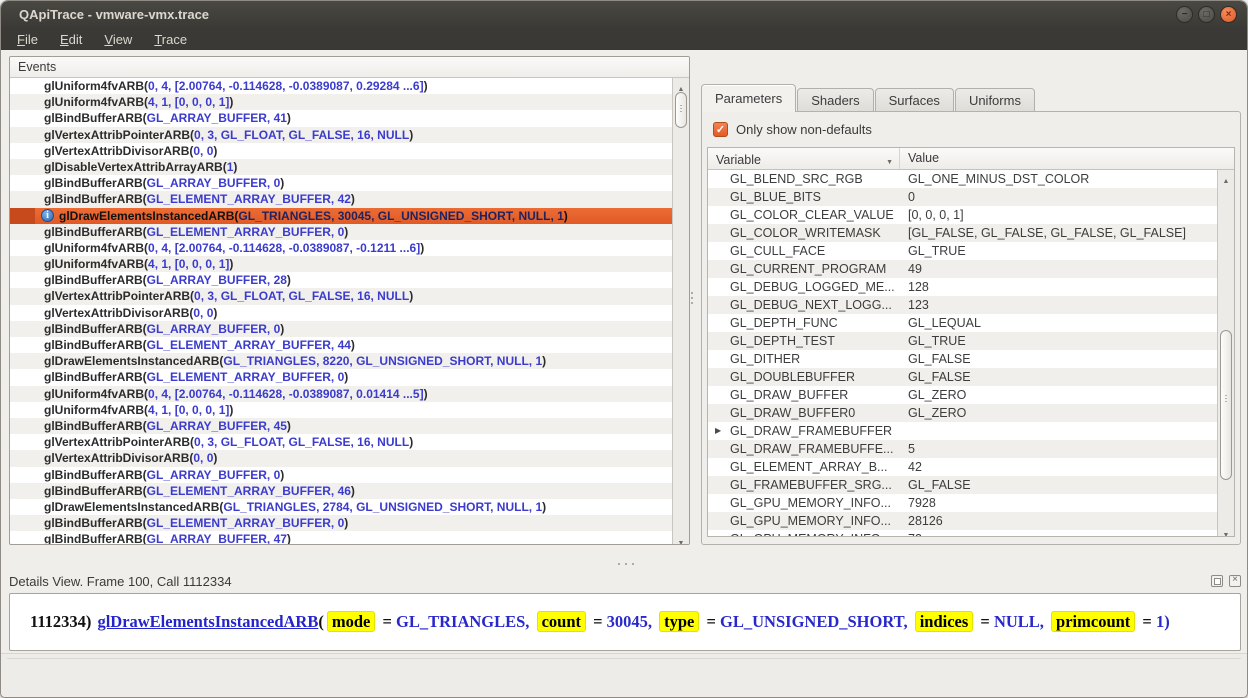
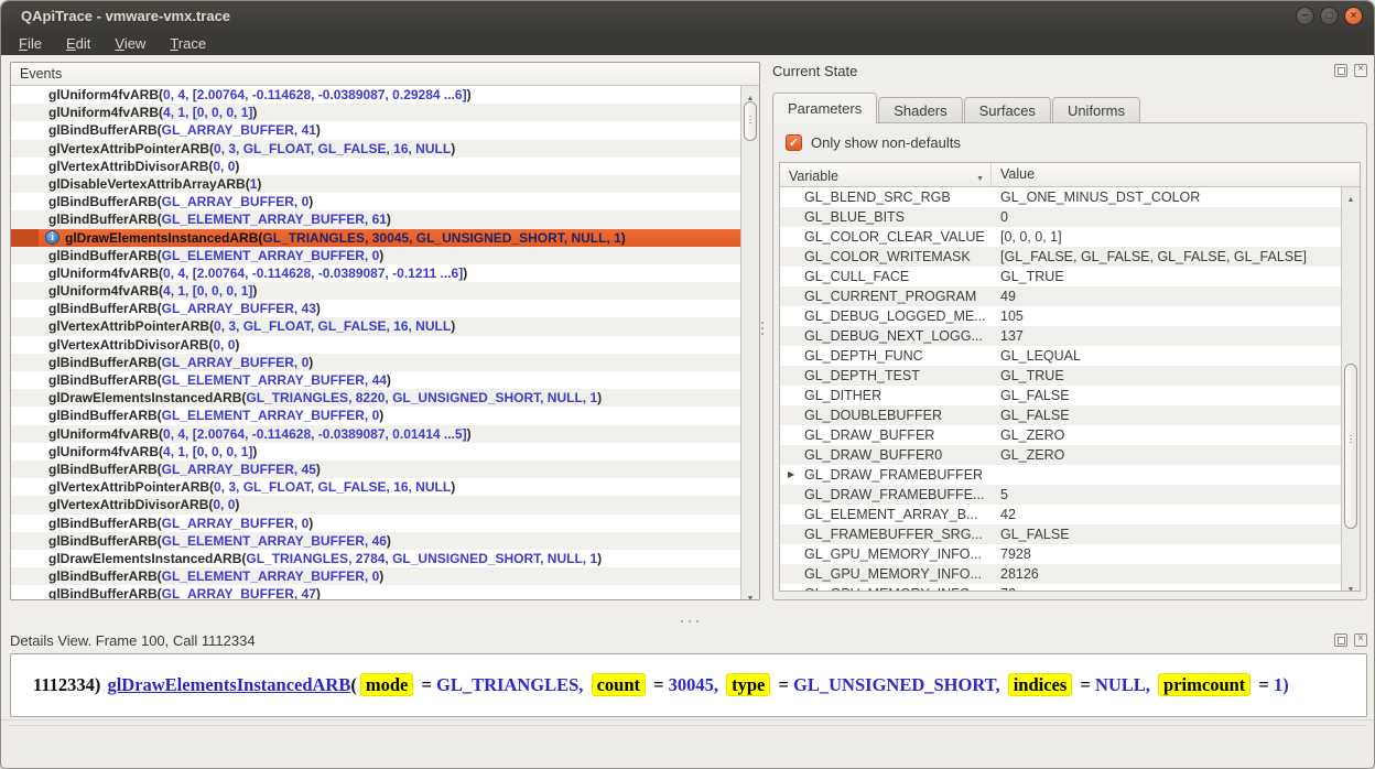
  QApiTrace - vmware-vmx.trace
  −
  □
  ×
  File
  Edit
  View
  Trace
  Events
  glUniform4fvARB(0, 4, [2.00764, -0.114628, -0.0389087, 0.29284 ...6])
  glUniform4fvARB(4, 1, [0, 0, 0, 1])
  glBindBufferARB(GL_ARRAY_BUFFER, 41)
  glVertexAttribPointerARB(0, 3, GL_FLOAT, GL_FALSE, 16, NULL)
  glVertexAttribDivisorARB(0, 0)
  glDisableVertexAttribArrayARB(1)
  glBindBufferARB(GL_ARRAY_BUFFER, 0)
- glBindBufferARB(GL_ELEMENT_ARRAY_BUFFER, 42)
+ glBindBufferARB(GL_ELEMENT_ARRAY_BUFFER, 61)
  i
  glDrawElementsInstancedARB
  (
  GL_TRIANGLES, 30045, GL_UNSIGNED_SHORT, NULL, 1
  )
  glBindBufferARB(GL_ELEMENT_ARRAY_BUFFER, 0)
  glUniform4fvARB(0, 4, [2.00764, -0.114628, -0.0389087, -0.1211 ...6])
  glUniform4fvARB(4, 1, [0, 0, 0, 1])
- glBindBufferARB(GL_ARRAY_BUFFER, 28)
+ glBindBufferARB(GL_ARRAY_BUFFER, 43)
  glVertexAttribPointerARB(0, 3, GL_FLOAT, GL_FALSE, 16, NULL)
  glVertexAttribDivisorARB(0, 0)
  glBindBufferARB(GL_ARRAY_BUFFER, 0)
  glBindBufferARB(GL_ELEMENT_ARRAY_BUFFER, 44)
  glDrawElementsInstancedARB(GL_TRIANGLES, 8220, GL_UNSIGNED_SHORT, NULL, 1)
  glBindBufferARB(GL_ELEMENT_ARRAY_BUFFER, 0)
  glUniform4fvARB(0, 4, [2.00764, -0.114628, -0.0389087, 0.01414 ...5])
  glUniform4fvARB(4, 1, [0, 0, 0, 1])
  glBindBufferARB(GL_ARRAY_BUFFER, 45)
  glVertexAttribPointerARB(0, 3, GL_FLOAT, GL_FALSE, 16, NULL)
  glVertexAttribDivisorARB(0, 0)
  glBindBufferARB(GL_ARRAY_BUFFER, 0)
  glBindBufferARB(GL_ELEMENT_ARRAY_BUFFER, 46)
  glDrawElementsInstancedARB(GL_TRIANGLES, 2784, GL_UNSIGNED_SHORT, NULL, 1)
  glBindBufferARB(GL_ELEMENT_ARRAY_BUFFER, 0)
  glBindBufferARB(GL_ARRAY_BUFFER, 47)
+ Current State
  Parameters
  Shaders
  Surfaces
  Uniforms
  Only show non-defaults
  Variable
  Value
  GL_BLEND_SRC_RGB
  GL_ONE_MINUS_DST_COLOR
  GL_BLUE_BITS
  0
  GL_COLOR_CLEAR_VALUE
  [0, 0, 0, 1]
  GL_COLOR_WRITEMASK
  [GL_FALSE, GL_FALSE, GL_FALSE, GL_FALSE]
  GL_CULL_FACE
  GL_TRUE
  GL_CURRENT_PROGRAM
  49
  GL_DEBUG_LOGGED_ME...
- 128
+ 105
  GL_DEBUG_NEXT_LOGG...
- 123
+ 137
  GL_DEPTH_FUNC
  GL_LEQUAL
  GL_DEPTH_TEST
  GL_TRUE
  GL_DITHER
  GL_FALSE
  GL_DOUBLEBUFFER
  GL_FALSE
  GL_DRAW_BUFFER
  GL_ZERO
  GL_DRAW_BUFFER0
  GL_ZERO
  GL_DRAW_FRAMEBUFFER
  GL_DRAW_FRAMEBUFFE...
  5
  GL_ELEMENT_ARRAY_B...
  42
  GL_FRAMEBUFFER_SRG...
  GL_FALSE
  GL_GPU_MEMORY_INFO...
  7928
  GL_GPU_MEMORY_INFO...
  28126
  Details View. Frame 100, Call 1112334
  1112334) glDrawElementsInstancedARB( mode = GL_TRIANGLES, count = 30045, type = GL_UNSIGNED_SHORT, indices = NULL, primcount = 1)
